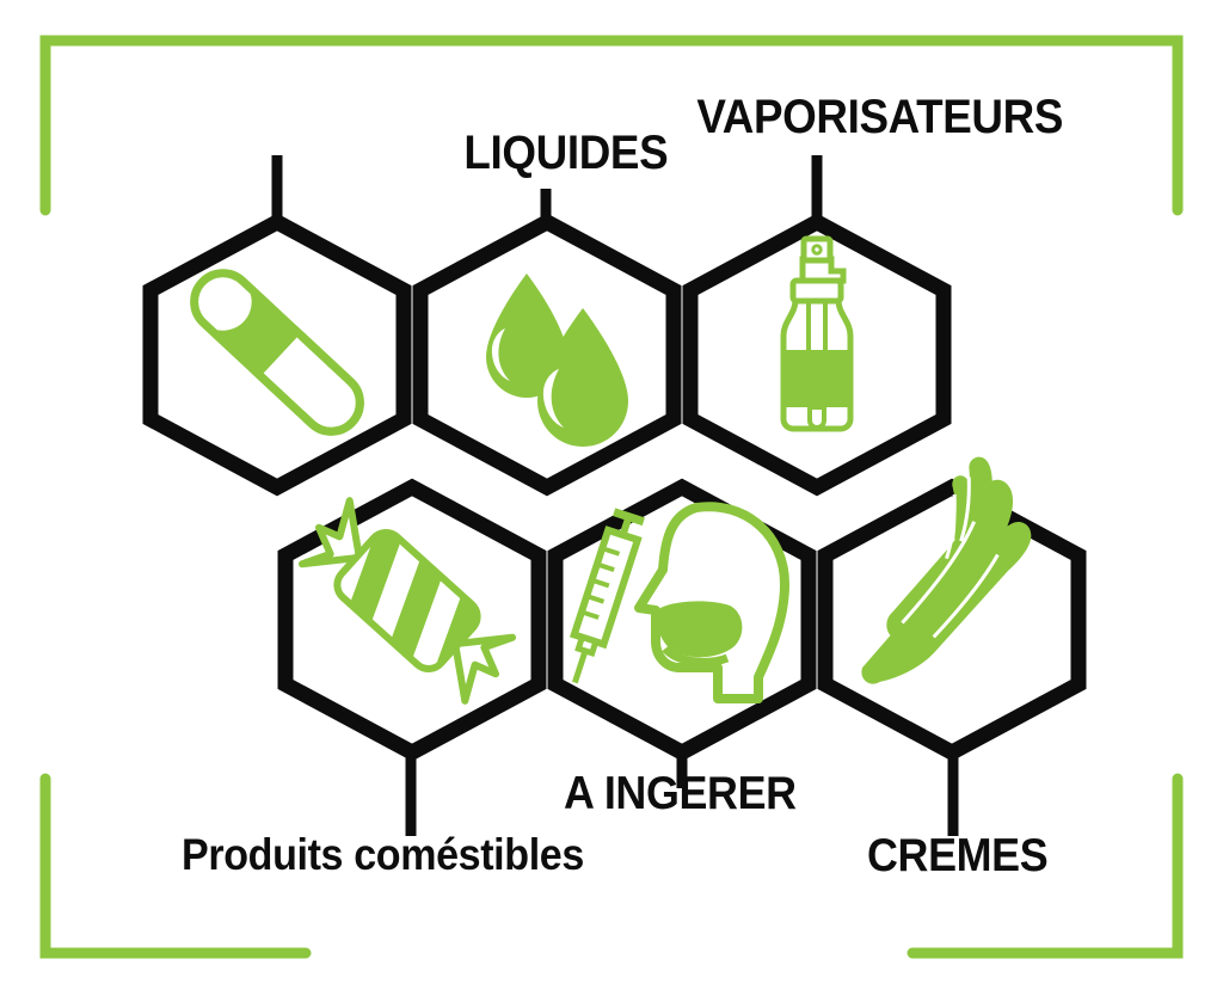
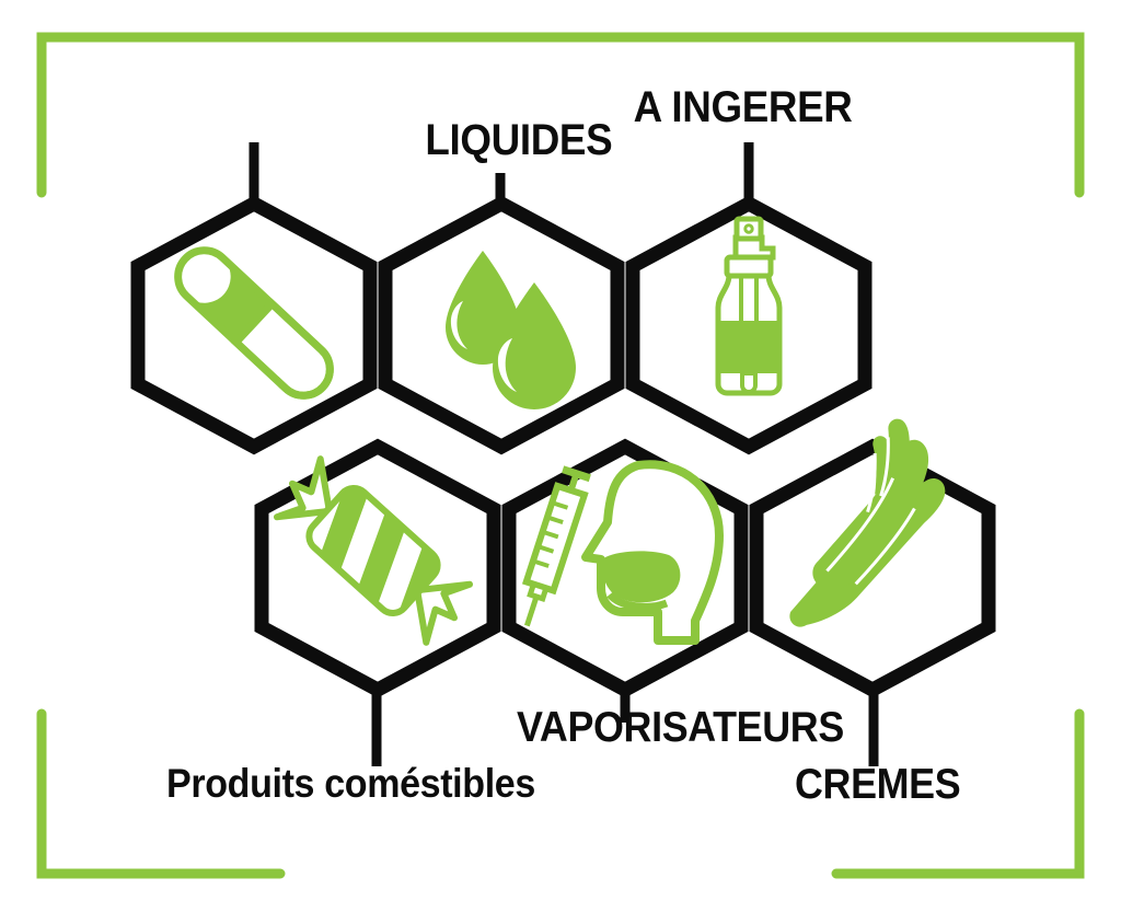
  LIQUIDES
- VAPORISATEURS
+ A INGERER
  Produits coméstibles
- A INGERER
+ VAPORISATEURS
  CREMES
